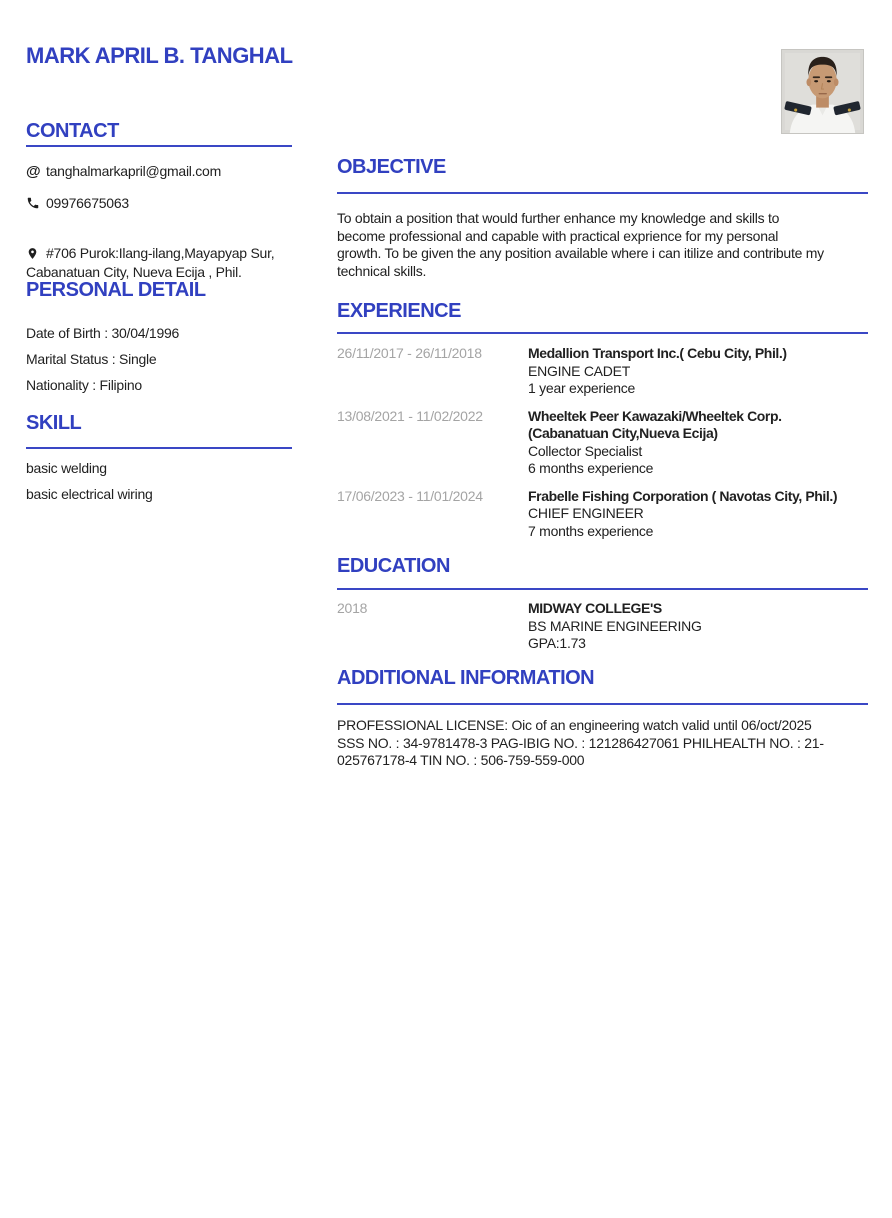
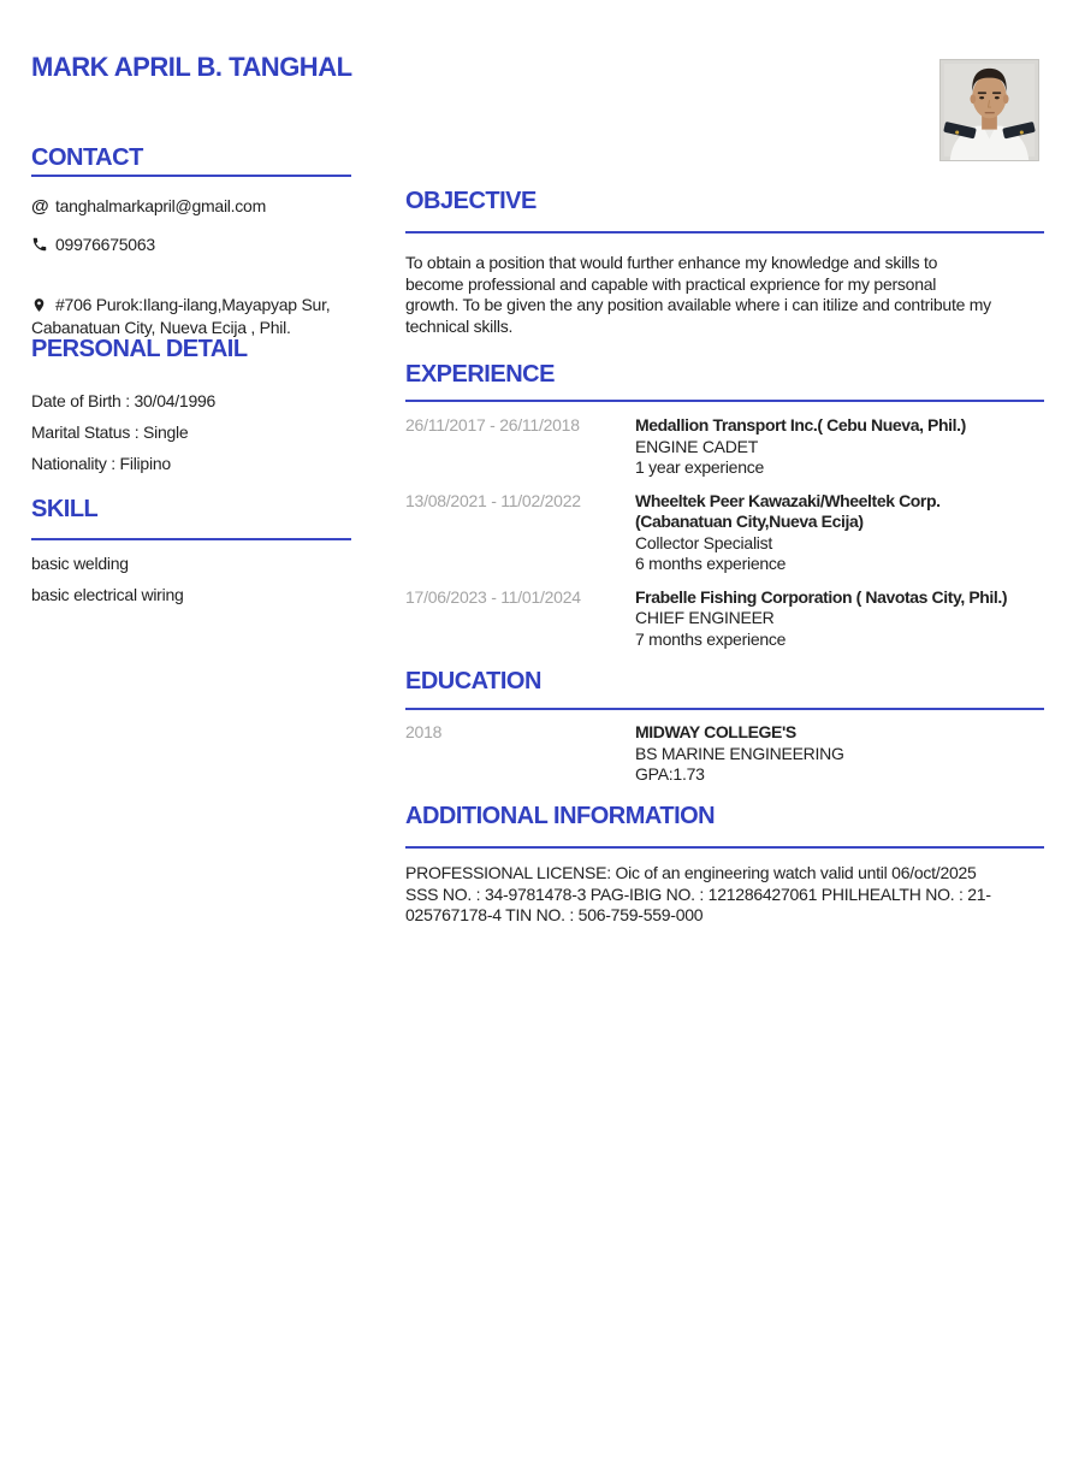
  MARK APRIL B. TANGHAL
  CONTACT
  @ tanghalmarkapril@gmail.com
  09976675063
  #706 Purok:Ilang-ilang,Mayapyap Sur,
  Cabanatuan City, Nueva Ecija , Phil.
  PERSONAL DETAIL
  Date of Birth : 30/04/1996
  Marital Status : Single
  Nationality : Filipino
  SKILL
  basic welding
  basic electrical wiring
  OBJECTIVE
  To obtain a position that would further enhance my knowledge and skills to
  become professional and capable with practical exprience for my personal
  growth. To be given the any position available where i can itilize and contribute my
  technical skills.
  EXPERIENCE
  26/11/2017 - 26/11/2018
- Medallion Transport Inc.( Cebu City, Phil.)
+ Medallion Transport Inc.( Cebu Nueva, Phil.)
  ENGINE CADET
  1 year experience
  13/08/2021 - 11/02/2022
  Wheeltek Peer Kawazaki/Wheeltek Corp.
  (Cabanatuan City,Nueva Ecija)
  Collector Specialist
  6 months experience
  17/06/2023 - 11/01/2024
  Frabelle Fishing Corporation ( Navotas City, Phil.)
  CHIEF ENGINEER
  7 months experience
  EDUCATION
  2018
  MIDWAY COLLEGE'S
  BS MARINE ENGINEERING
  GPA:1.73
  ADDITIONAL INFORMATION
  PROFESSIONAL LICENSE: Oic of an engineering watch valid until 06/oct/2025
  SSS NO. : 34-9781478-3 PAG-IBIG NO. : 121286427061 PHILHEALTH NO. : 21-
  025767178-4 TIN NO. : 506-759-559-000
